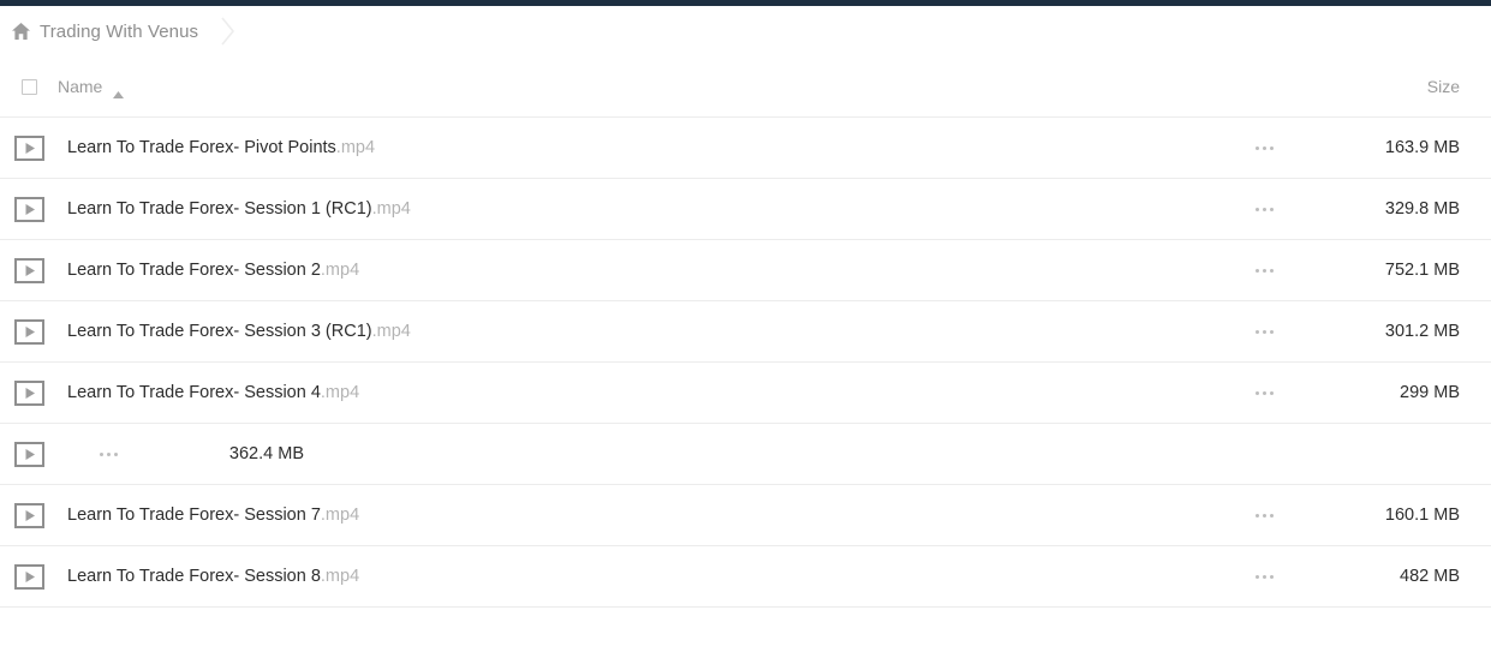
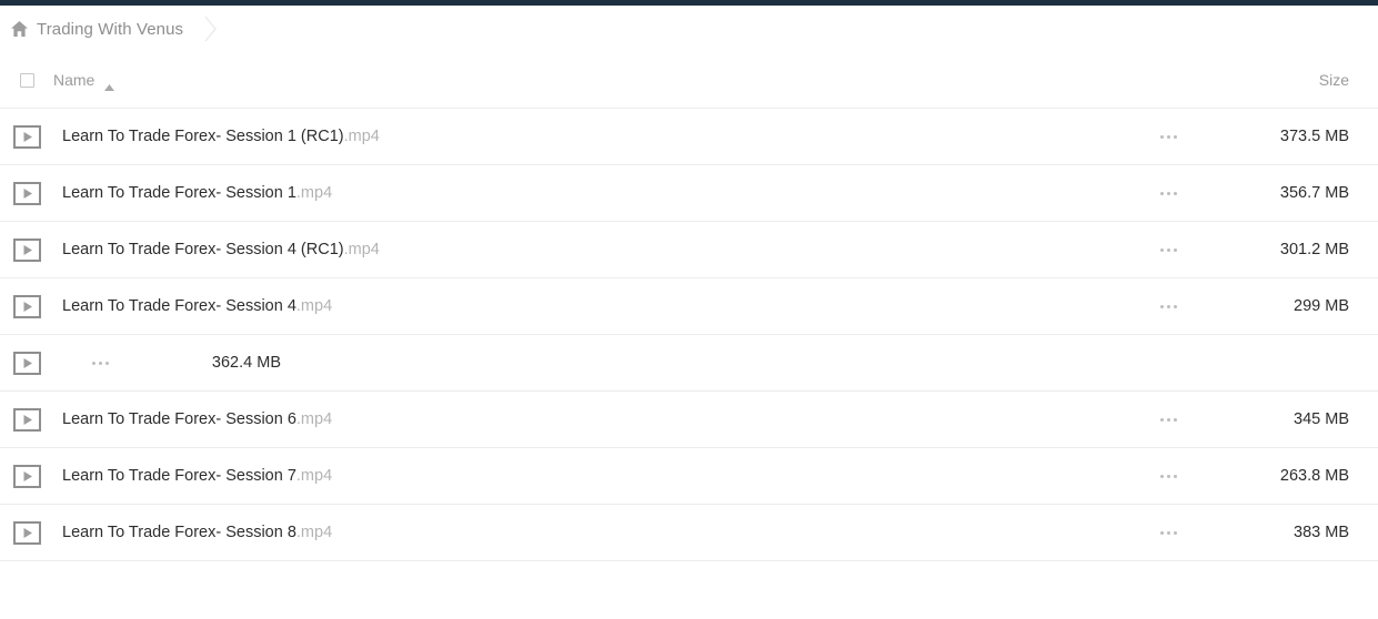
  Trading With Venus
  Name
  Size
- Learn To Trade Forex- Pivot Points.mp4
- 163.9 MB
  Learn To Trade Forex- Session 1 (RC1).mp4
- 329.8 MB
+ 373.5 MB
- Learn To Trade Forex- Session 2.mp4
+ Learn To Trade Forex- Session 1.mp4
- 752.1 MB
+ 356.7 MB
- Learn To Trade Forex- Session 3 (RC1).mp4
+ Learn To Trade Forex- Session 4 (RC1).mp4
  301.2 MB
  Learn To Trade Forex- Session 4.mp4
  299 MB
  362.4 MB
+ Learn To Trade Forex- Session 6.mp4
+ 345 MB
  Learn To Trade Forex- Session 7.mp4
- 160.1 MB
+ 263.8 MB
  Learn To Trade Forex- Session 8.mp4
- 482 MB
+ 383 MB
